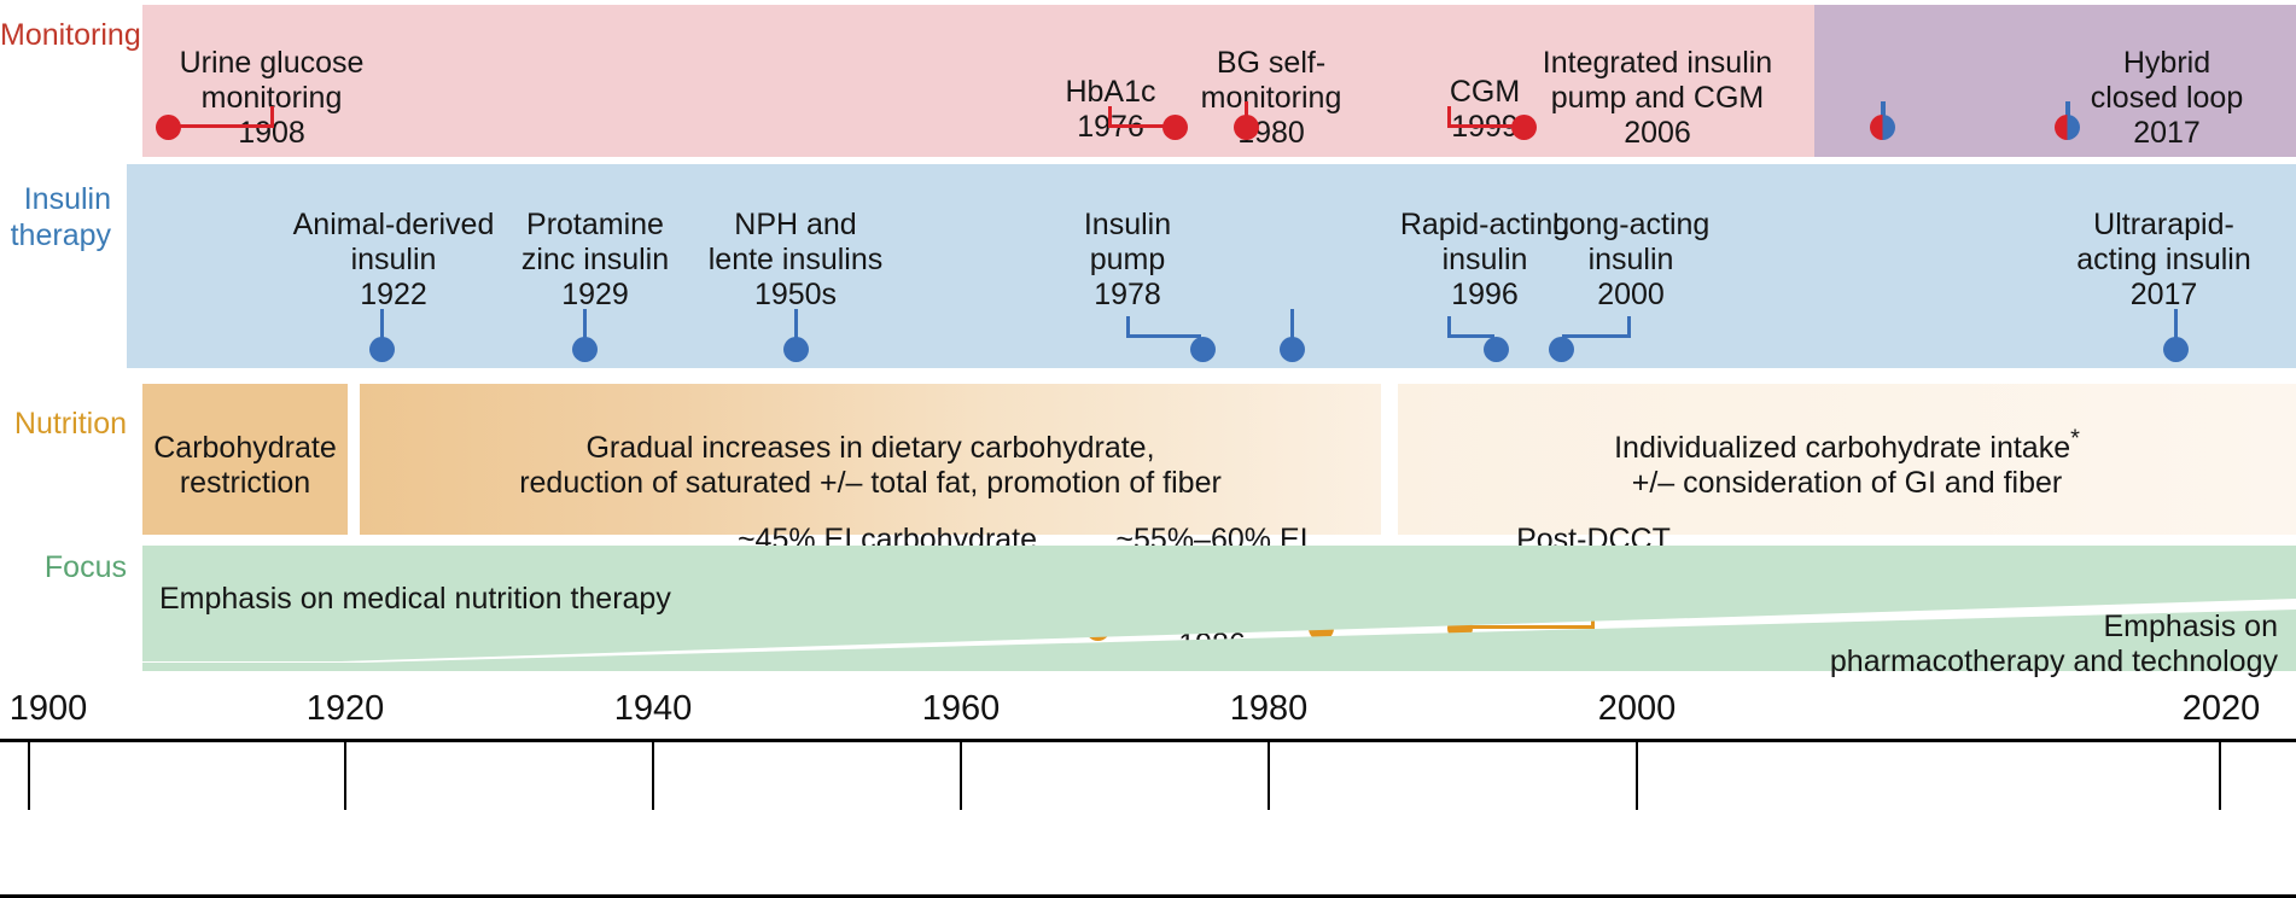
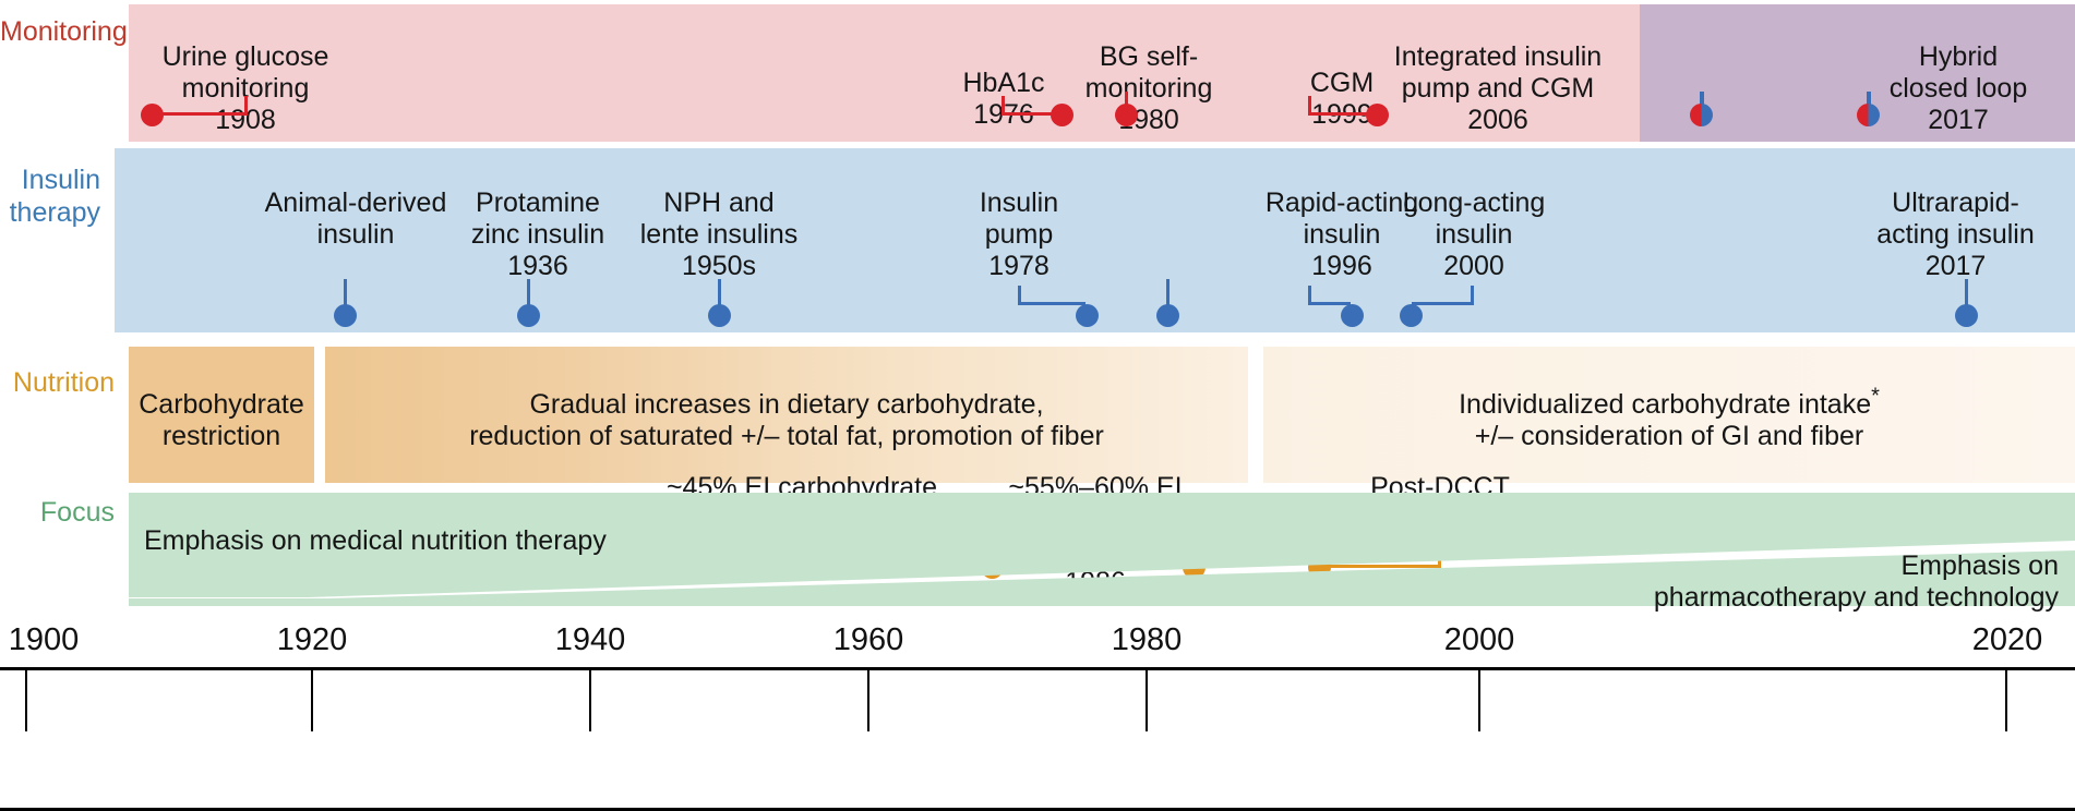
  Monitoring
  Urine glucose
  monitoring
  1908
  HbA1c
  BG self-
  monitoring
  980
  CGM
  Integrated insulin
  pump and CGM
  2006
  Hybrid
  closed loop
  2017
  Insulin
  therapy
  Animal-derived
  insulin
- 1922
  Protamine
  zinc insulin
- 1929
+ 1936
  NPH and
  lente insulins
  1950s
  Insulin
  pump
  1978
  Rapid-acting
  insulin
  1996
  Long-acting
  insulin
  2000
  Ultrarapid-
  acting insulin
  2017
  Nutrition
  Carbohydrate
  restriction
  Gradual increases in dietary carbohydrate,
  reduction of saturated +/– total fat, promotion of fiber
  Individualized carbohydrate intake*
  +/– consideration of GI and fiber
  ~45% EI carbohydrate
  Post-DCCT
  Focus
  Emphasis on medical nutrition therapy
  Emphasis on
  pharmacotherapy and technology
  1900
  1920
  1940
  1960
  1980
  2000
  2020
